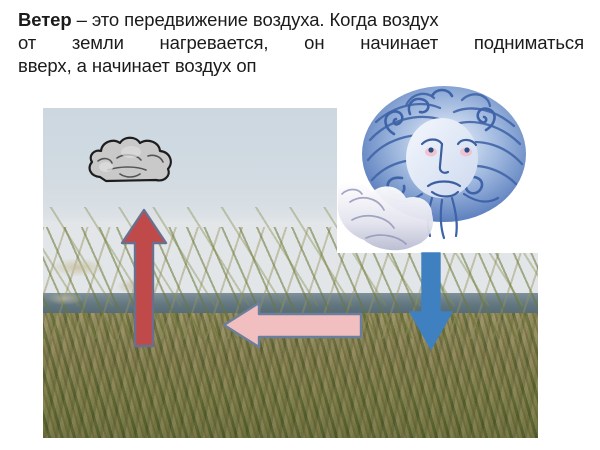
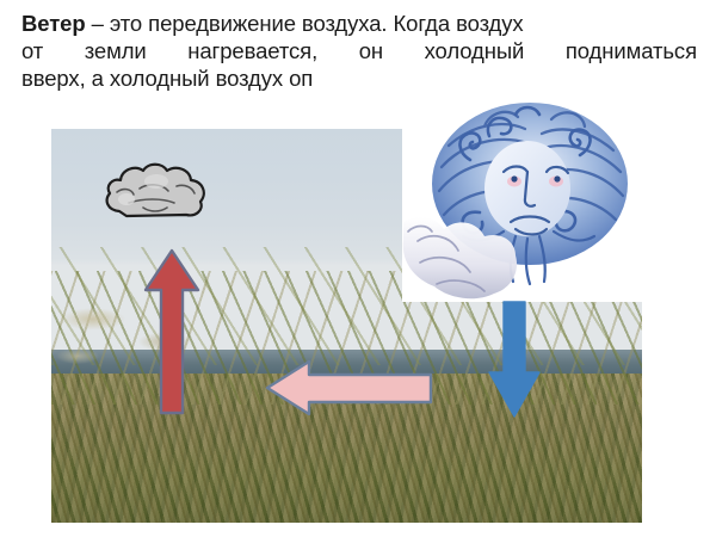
  Ветер – это передвижение воздуха. Когда воздух
- от земли нагревается, он начинает подниматься
+ от земли нагревается, он холодный подниматься
- вверх, а начинает воздух оп
+ вверх, а холодный воздух оп
